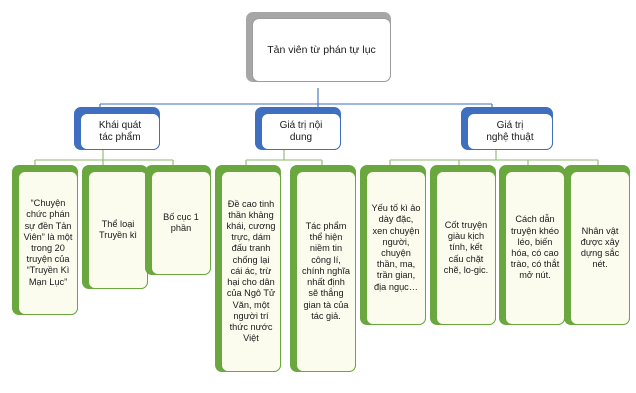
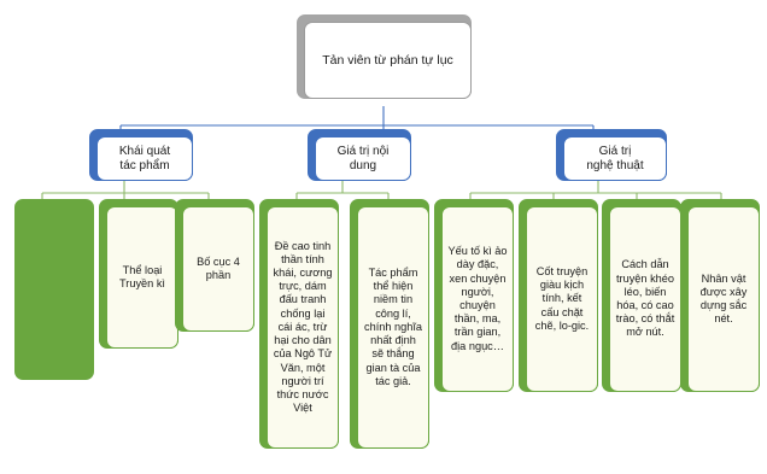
  Tản viên từ phán tự lục
  Khái quát
  tác phẩm
  Giá trị nội
  dung
  Giá trị
  nghệ thuật
- “Chuyện chức phán sự đền Tản Viên” là một trong 20 truyện của “Truyền Kì Mạn Lục”
  Thể loại Truyền kì
- Bố cục 1 phần
+ Bố cục 4 phần
- Đề cao tinh thần khảng khái, cương trực, dám đấu tranh chống lại cái ác, trừ hại cho dân của Ngô Tử Văn, một người trí thức nước Việt
+ Đề cao tinh thần tính khái, cương trực, dám đấu tranh chống lại cái ác, trừ hại cho dân của Ngô Tử Văn, một người trí thức nước Việt
  Tác phẩm thể hiện niềm tin công lí, chính nghĩa nhất định sẽ thắng gian tà của tác giả.
  Yếu tố kì ảo dày đặc, xen chuyện người, chuyện thần, ma, trần gian, địa ngục…
  Cốt truyện giàu kịch tính, kết cấu chặt chẽ, lo-gic.
  Cách dẫn truyện khéo léo, biến hóa, có cao trào, có thắt mở nút.
  Nhân vật được xây dựng sắc nét.
